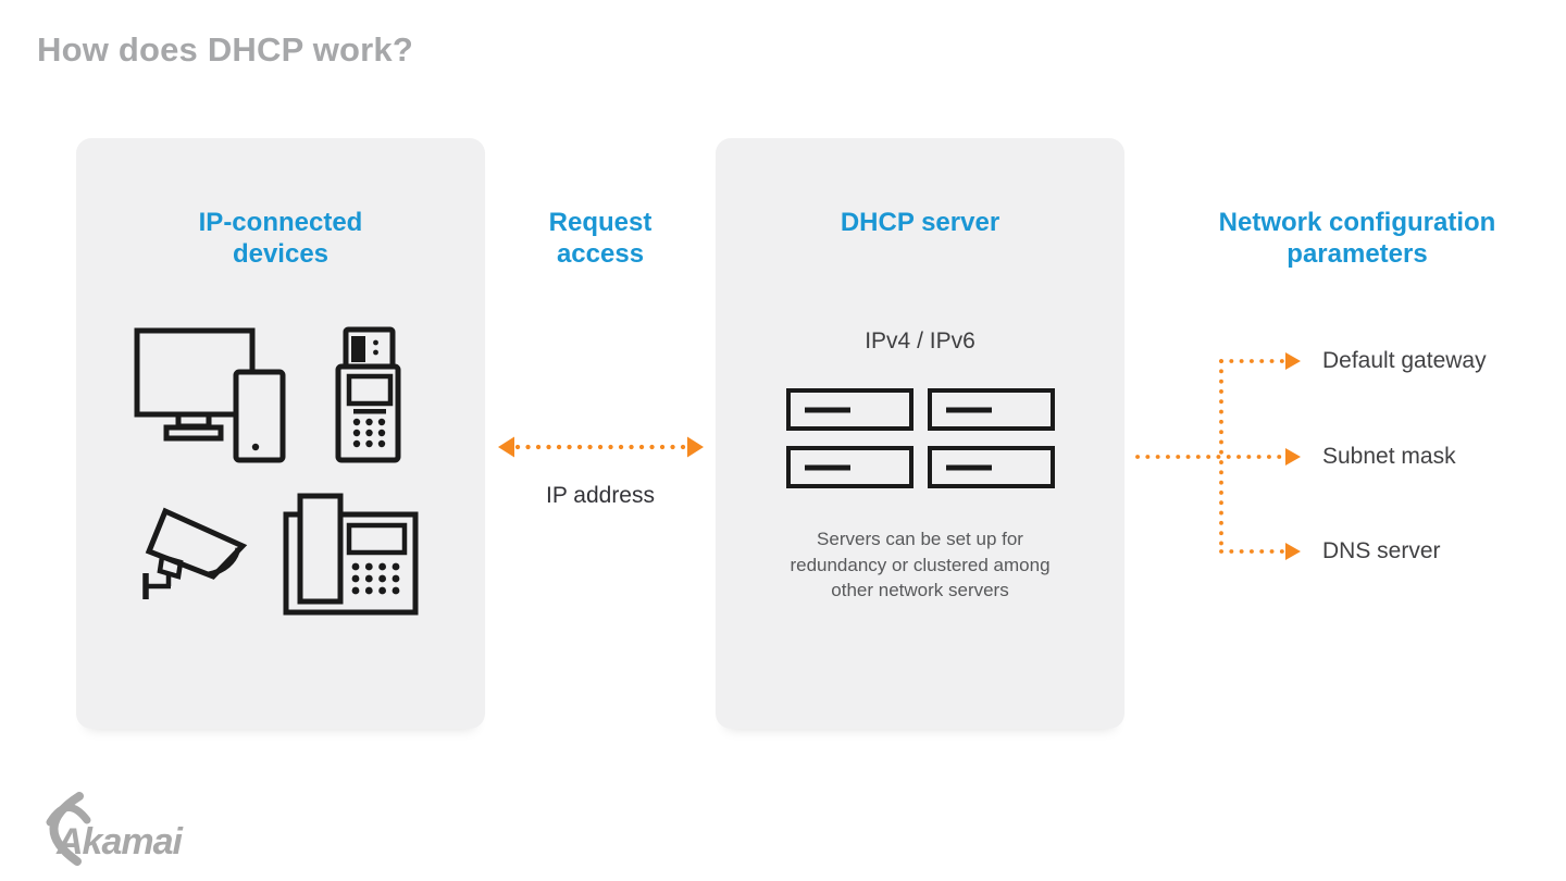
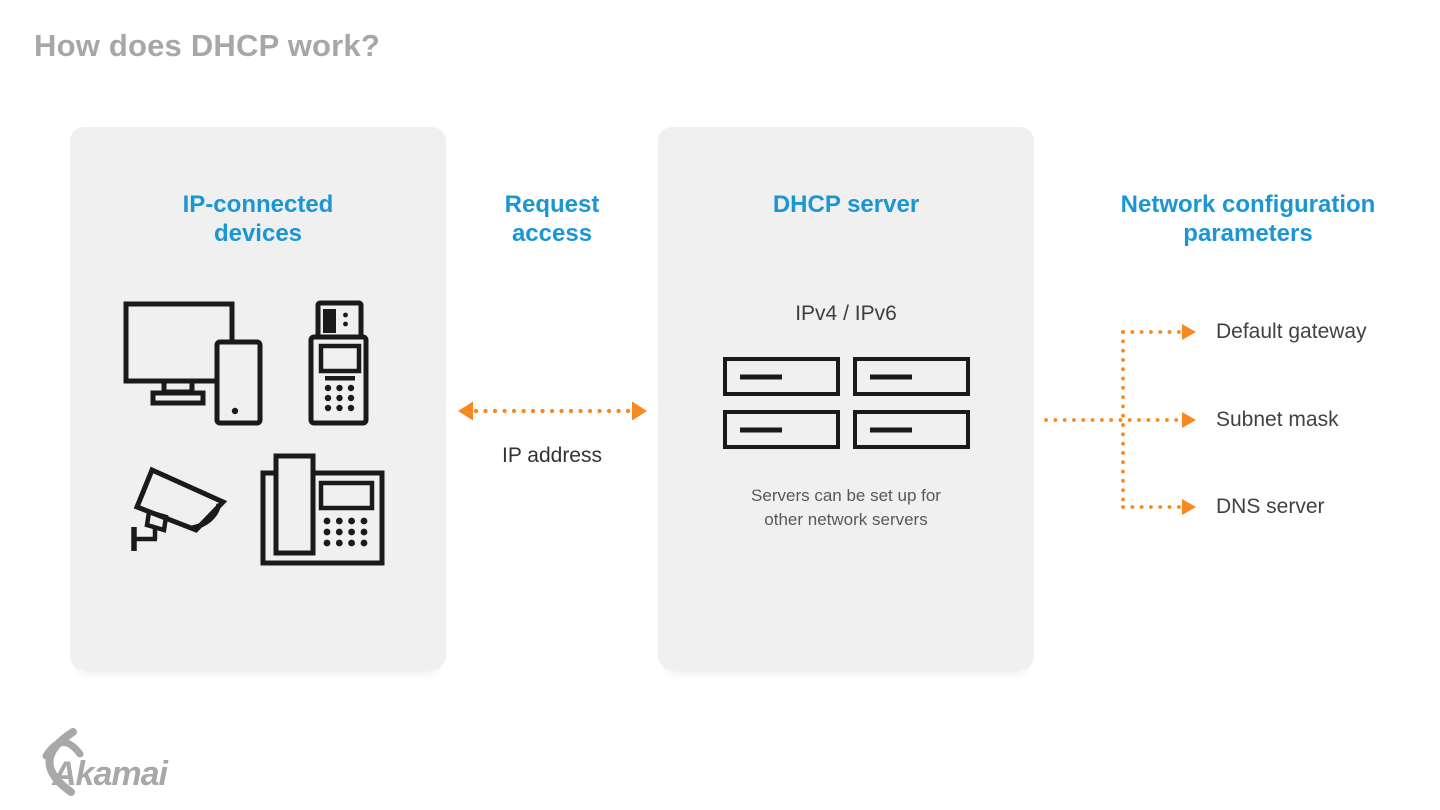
  How does DHCP work?
  IP-connected devices
  Request access
  DHCP server
  Network configuration parameters
  IP address
  IPv4 / IPv6
  Servers can be set up for
- redundancy or clustered among
  other network servers
  Default gateway
  Subnet mask
  DNS server
  Akamai
